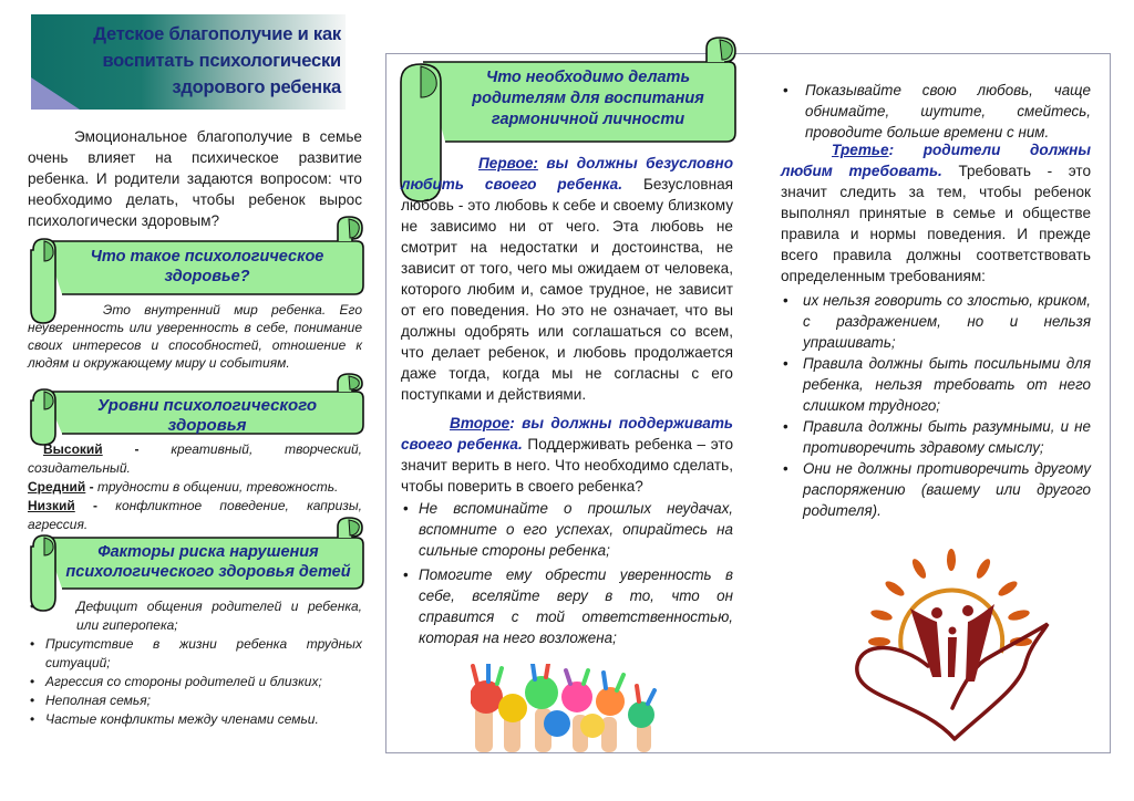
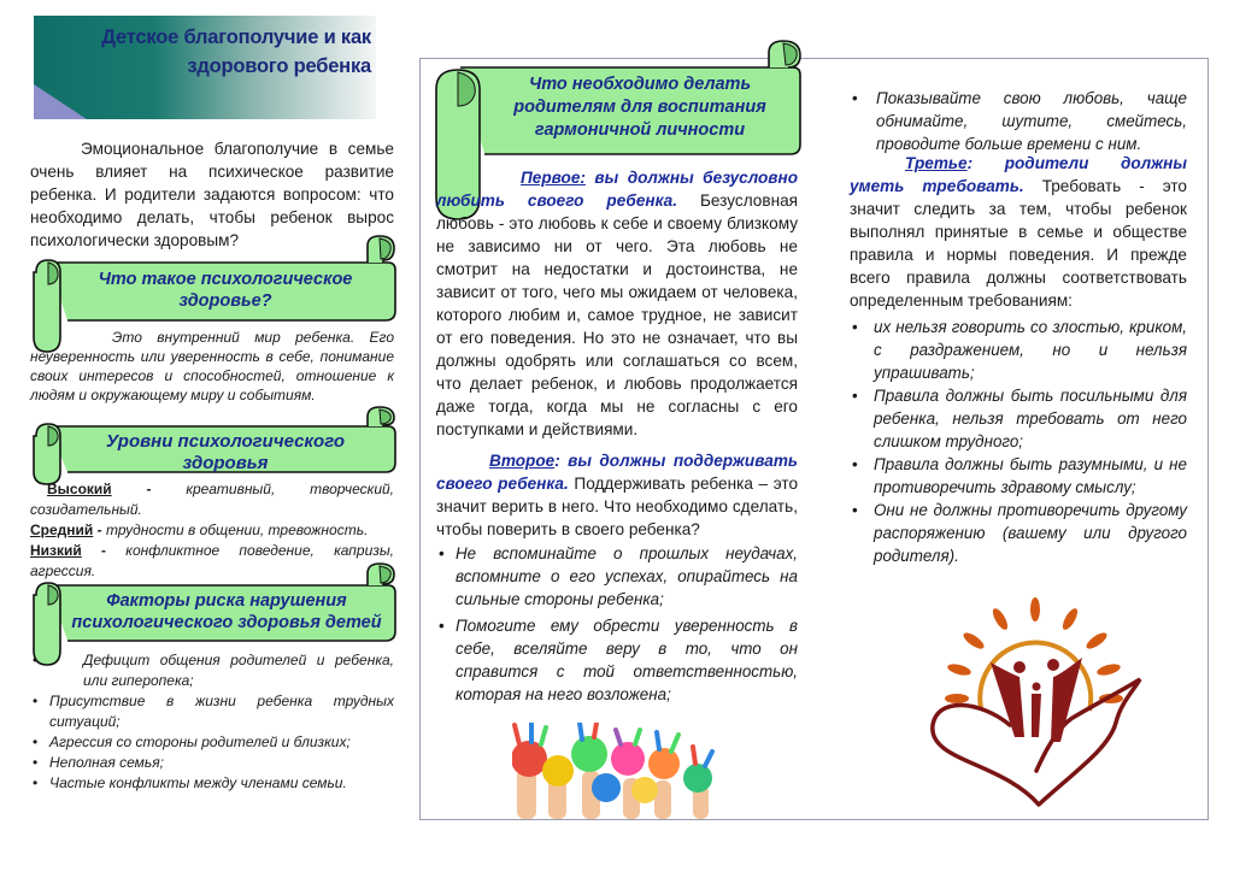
  Детское благополучие и как
- воспитать психологически
  здорового ребенка
  Эмоциональное благополучие в семье очень влияет на психическое развитие ребенка. И родители задаются вопросом: что необходимо делать, чтобы ребенок вырос психологически здоровым?
  Что такое психологическое
  здоровье?
  Это внутренний мир ребенка. Его неуверенность или уверенность в себе, понимание своих интересов и способностей, отношение к людям и окружающему миру и событиям.
  Уровни психологического здоровья
  Высокий - креативный, творческий, созидательный.
  Средний - трудности в общении, тревожность.
  Низкий - конфликтное поведение, капризы, агрессия.
  Факторы риска нарушения
  психологического здоровья детей
  Дефицит общения родителей и ребенка, или гиперопека;
  Присутствие в жизни ребенка трудных ситуаций;
  Агрессия со стороны родителей и близких;
  Неполная семья;
  Частые конфликты между членами семьи.
  Что необходимо делать
  родителям для воспитания
  гармоничной личности
  Первое: вы должны безусловно любить своего ребенка. Безусловная любовь - это любовь к себе и своему близкому не зависимо ни от чего. Эта любовь не смотрит на недостатки и достоинства, не зависит от того, чего мы ожидаем от человека, которого любим и, самое трудное, не зависит от его поведения. Но это не означает, что вы должны одобрять или соглашаться со всем, что делает ребенок, и любовь продолжается даже тогда, когда мы не согласны с его поступками и действиями.
  Второе: вы должны поддерживать своего ребенка. Поддерживать ребенка – это значит верить в него. Что необходимо сделать, чтобы поверить в своего ребенка?
  Не вспоминайте о прошлых неудачах, вспомните о его успехах, опирайтесь на сильные стороны ребенка;
  Помогите ему обрести уверенность в себе, вселяйте веру в то, что он справится с той ответственностью, которая на него возложена;
  Показывайте свою любовь, чаще обнимайте, шутите, смейтесь, проводите больше времени с ним.
- Третье: родители должны любим требовать. Требовать - это значит следить за тем, чтобы ребенок выполнял принятые в семье и обществе правила и нормы поведения. И прежде всего правила должны соответствовать определенным требованиям:
+ Третье: родители должны уметь требовать. Требовать - это значит следить за тем, чтобы ребенок выполнял принятые в семье и обществе правила и нормы поведения. И прежде всего правила должны соответствовать определенным требованиям:
  их нельзя говорить со злостью, криком, с раздражением, но и нельзя упрашивать;
  Правила должны быть посильными для ребенка, нельзя требовать от него слишком трудного;
  Правила должны быть разумными, и не противоречить здравому смыслу;
  Они не должны противоречить другому распоряжению (вашему или другого родителя).
